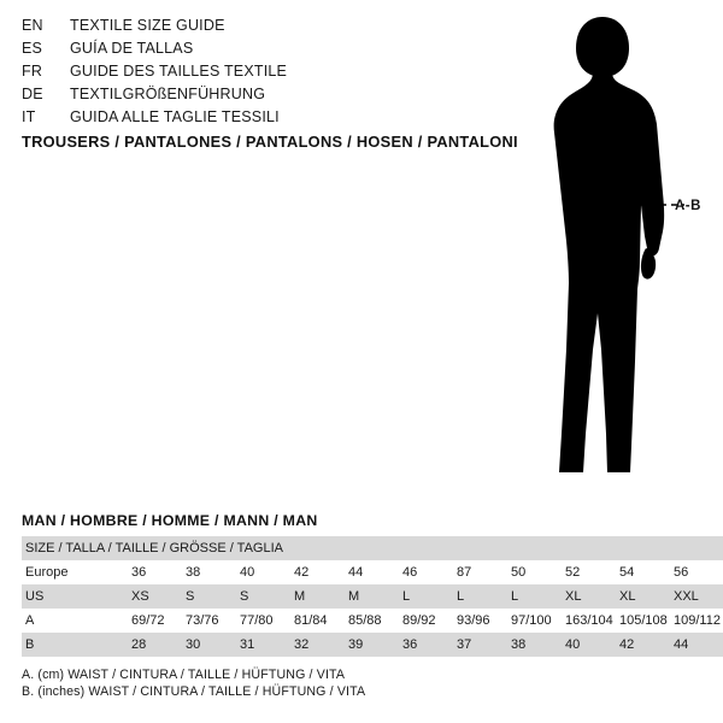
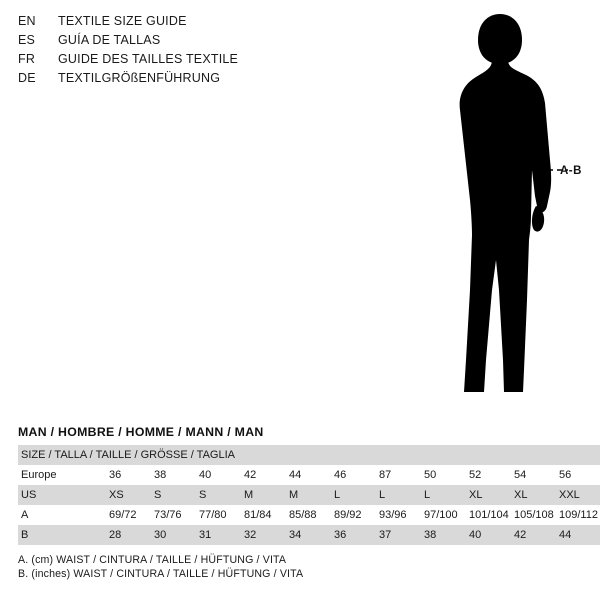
  EN
  TEXTILE SIZE GUIDE
  ES
  GUÍA DE TALLAS
  FR
  GUIDE DES TAILLES TEXTILE
  DE
  TEXTILGRÖßENFÜHRUNG
- IT
- GUIDA ALLE TAGLIE TESSILI
- TROUSERS / PANTALONES / PANTALONS / HOSEN / PANTALONI
  A-B
  MAN / HOMBRE / HOMME / MANN / MAN
  SIZE / TALLA / TAILLE / GRÖSSE / TAGLIA
  Europe	36	38	40	42	44	46	87	50	52	54	56
  US	XS	S	S	M	M	L	L	L	XL	XL	XXL
- A	69/72	73/76	77/80	81/84	85/88	89/92	93/96	97/100	163/104	105/108	109/112
+ A	69/72	73/76	77/80	81/84	85/88	89/92	93/96	97/100	101/104	105/108	109/112
- B	28	30	31	32	39	36	37	38	40	42	44
+ B	28	30	31	32	34	36	37	38	40	42	44
  A. (cm) WAIST / CINTURA / TAILLE / HÜFTUNG / VITA
  B. (inches) WAIST / CINTURA / TAILLE / HÜFTUNG / VITA
